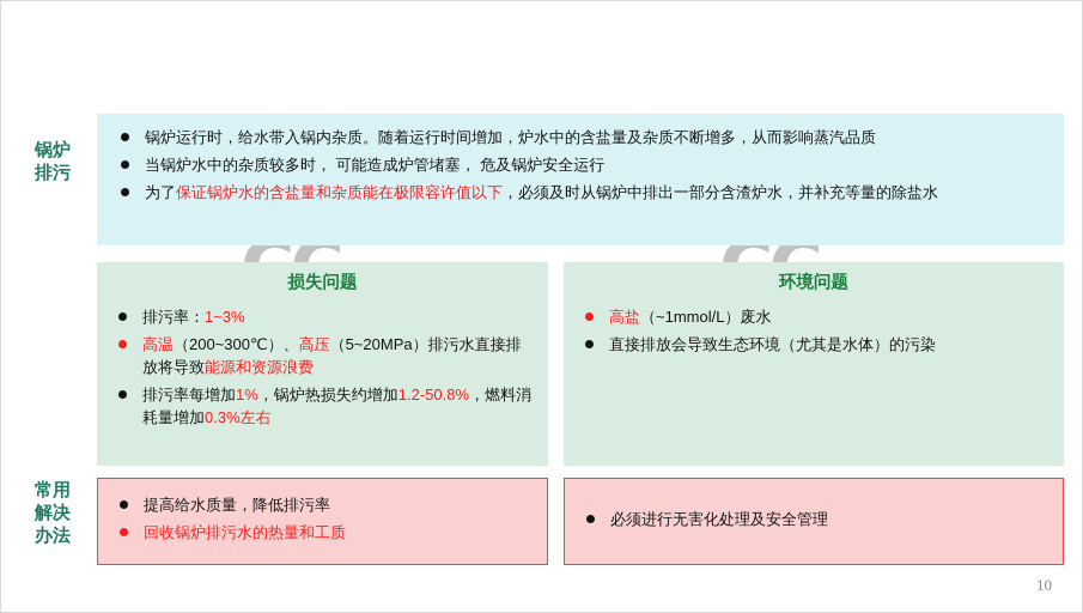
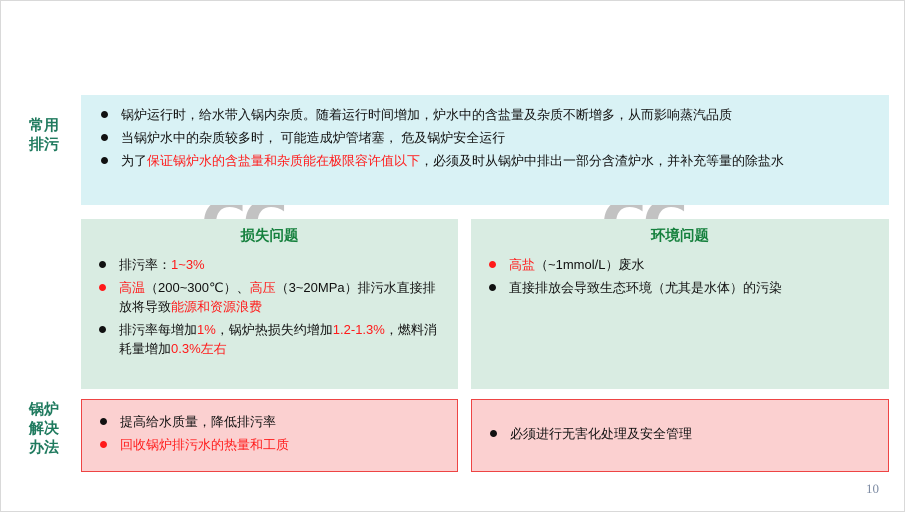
- 锅炉
+ 常用
  排污
  锅炉运行时，给水带入锅内杂质。随着运行时间增加，炉水中的含盐量及杂质不断增多，从而影响蒸汽品质
  当锅炉水中的杂质较多时， 可能造成炉管堵塞， 危及锅炉安全运行
  为了保证锅炉水的含盐量和杂质能在极限容许值以下，必须及时从锅炉中排出一部分含渣炉水，并补充等量的除盐水
  损失问题
  排污率：1~3%
- 高温（200~300℃）、高压（5~20MPa）排污水直接排放将导致能源和资源浪费
+ 高温（200~300℃）、高压（3~20MPa）排污水直接排放将导致能源和资源浪费
- 排污率每增加1%，锅炉热损失约增加1.2-50.8%，燃料消耗量增加0.3%左右
+ 排污率每增加1%，锅炉热损失约增加1.2-1.3%，燃料消耗量增加0.3%左右
  环境问题
  高盐（~1mmol/L）废水
  直接排放会导致生态环境（尤其是水体）的污染
- 常用
+ 锅炉
  解决
  办法
  提高给水质量，降低排污率
  回收锅炉排污水的热量和工质
  必须进行无害化处理及安全管理
  10
